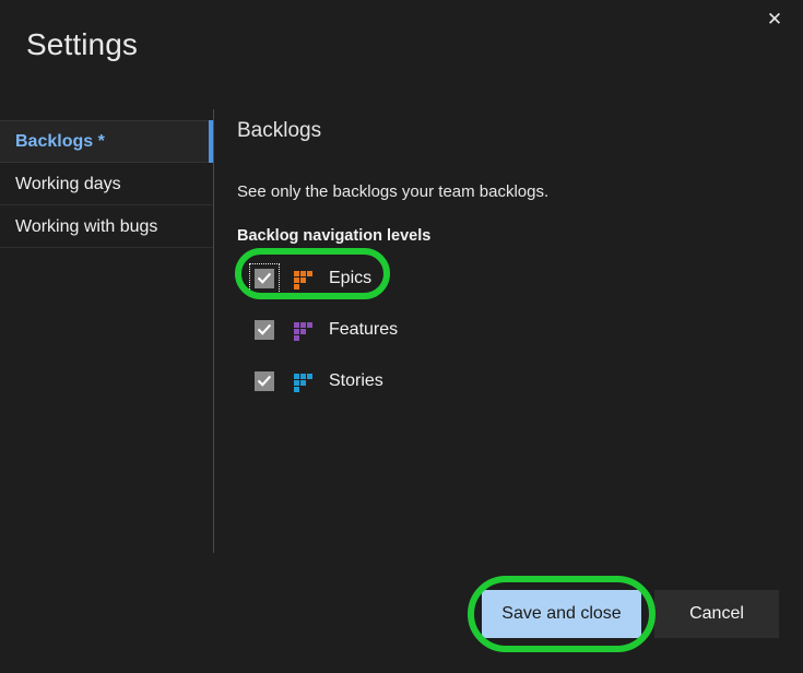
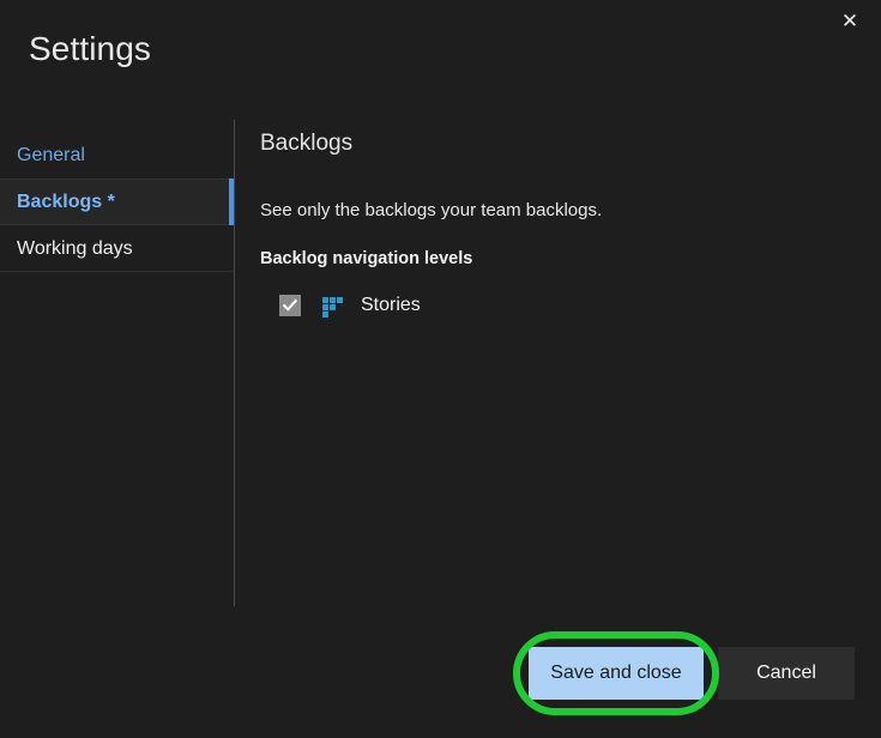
  Settings
  ✕
+ General
  Backlogs *
  Working days
- Working with bugs
  Backlogs
  See only the backlogs your team backlogs.
  Backlog navigation levels
- Epics
- Features
  Stories
  Save and close
  Cancel
